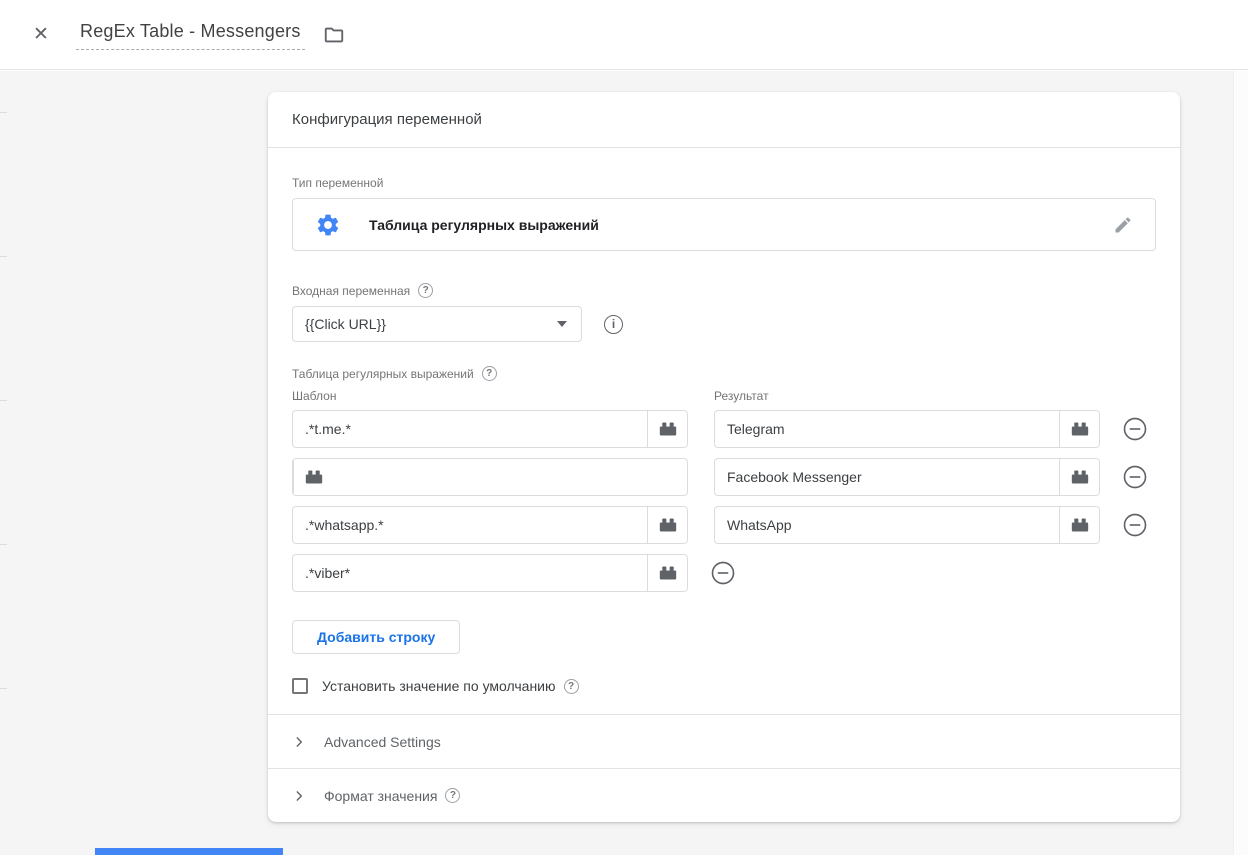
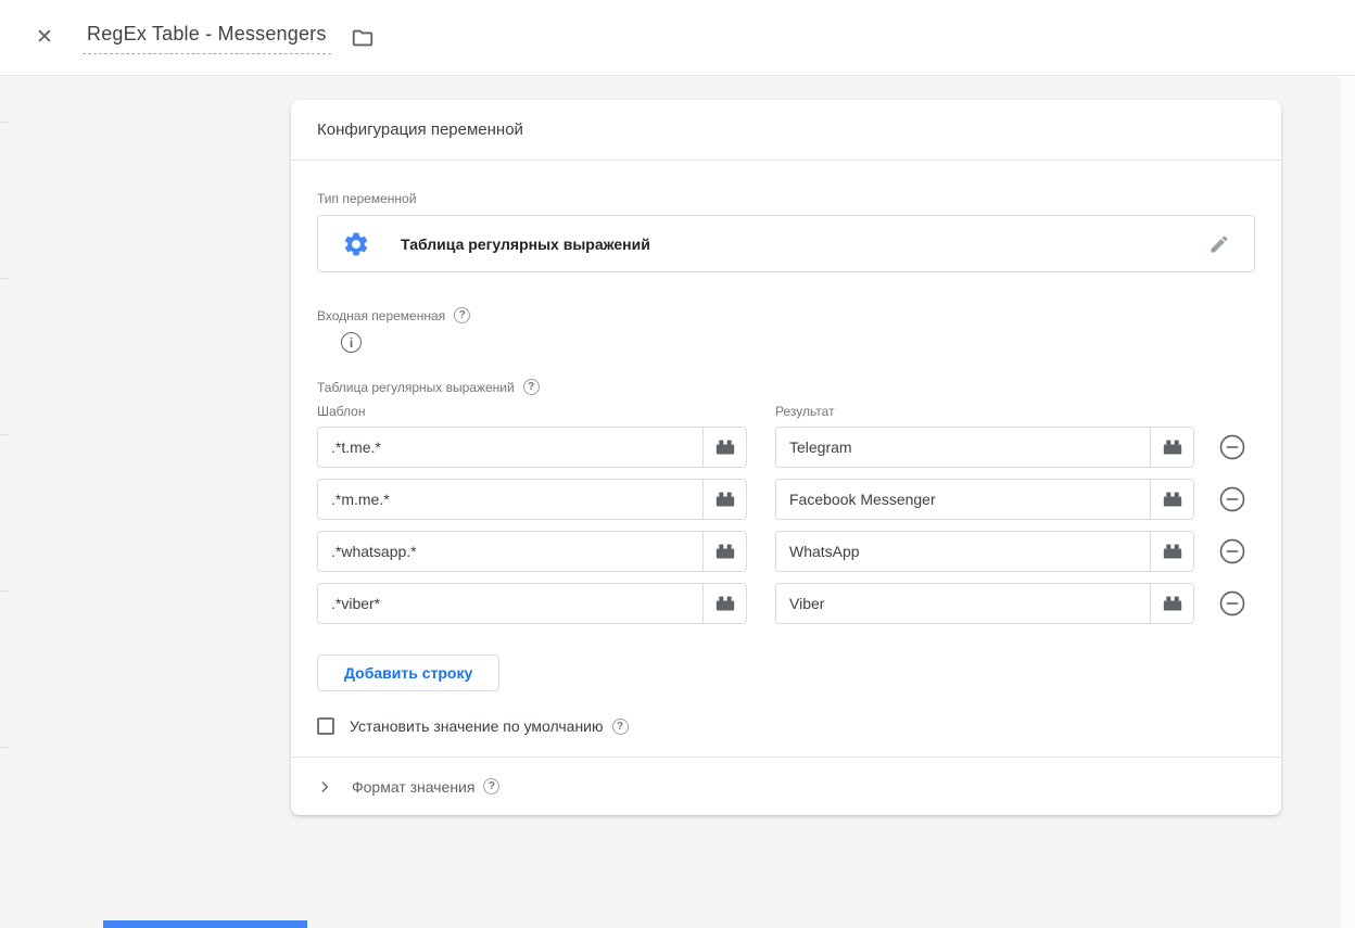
  ✕
  RegEx Table - Messengers
  Конфигурация переменной
  Тип переменной
  Таблица регулярных выражений
  Входная переменная
  ?
- {{Click URL}}
  i
  Таблица регулярных выражений
  ?
  Шаблон
  Результат
  .*t.me.*
  Telegram
+ .*m.me.*
  Facebook Messenger
  .*whatsapp.*
  WhatsApp
  .*viber*
+ Viber
  Добавить строку
  Установить значение по умолчанию
  ?
- Advanced Settings
  Формат значения
  ?
